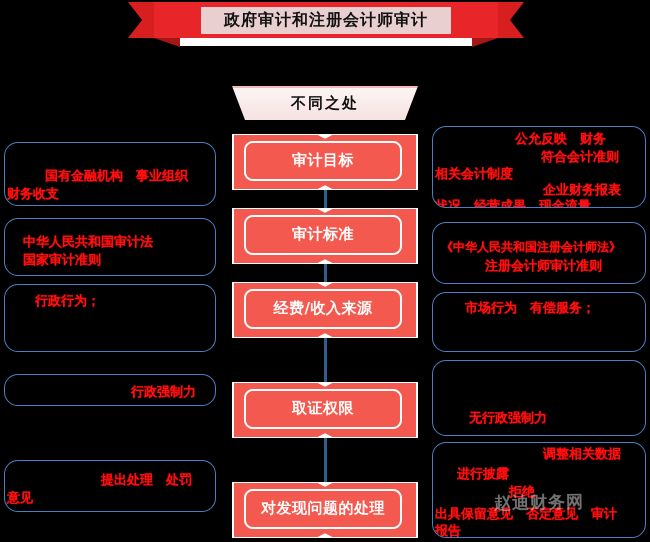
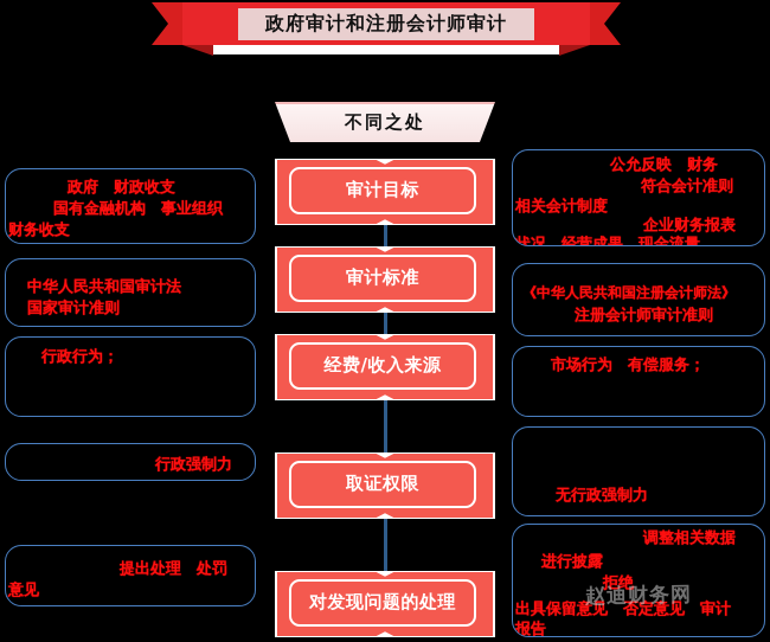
  政府审计和注册会计师审计
  不同之处
  审计目标
  审计标准
  经费/收入来源
  取证权限
  对发现问题的处理
+ 政府 财政收支
  国有金融机构 事业组织
  财务收支
  中华人民共和国审计法
  国家审计准则
  行政行为；
  行政强制力
  提出处理 处罚
  意见
  公允反映 财务
  符合会计准则
  相关会计制度
  企业财务报表
  状况 经营成果 现金流量
  《中华人民共和国注册会计师法》
  注册会计师审计准则
  市场行为 有偿服务；
  无行政强制力
  调整相关数据
  进行披露
  拒绝
  出具保留意见 否定意见 审计
  报告
  赵迪财务网
